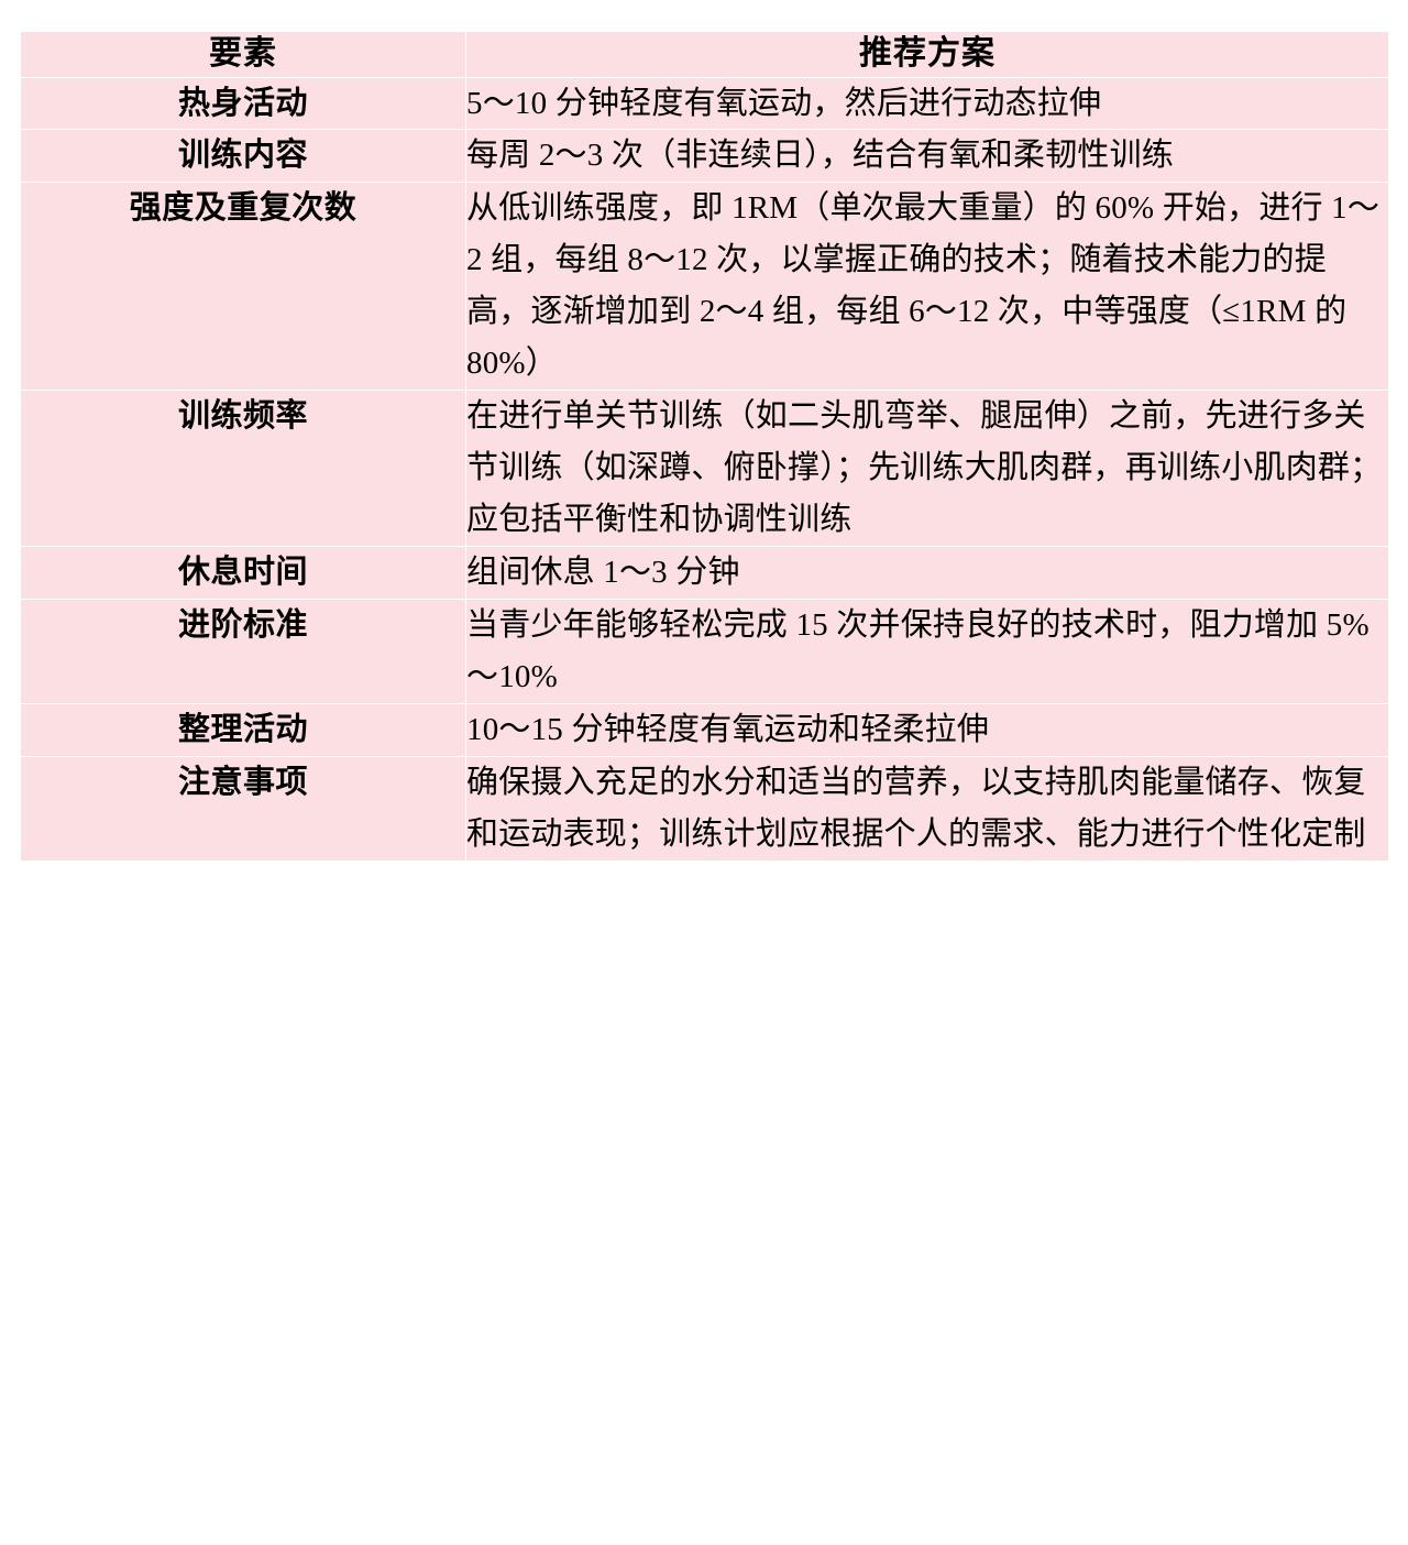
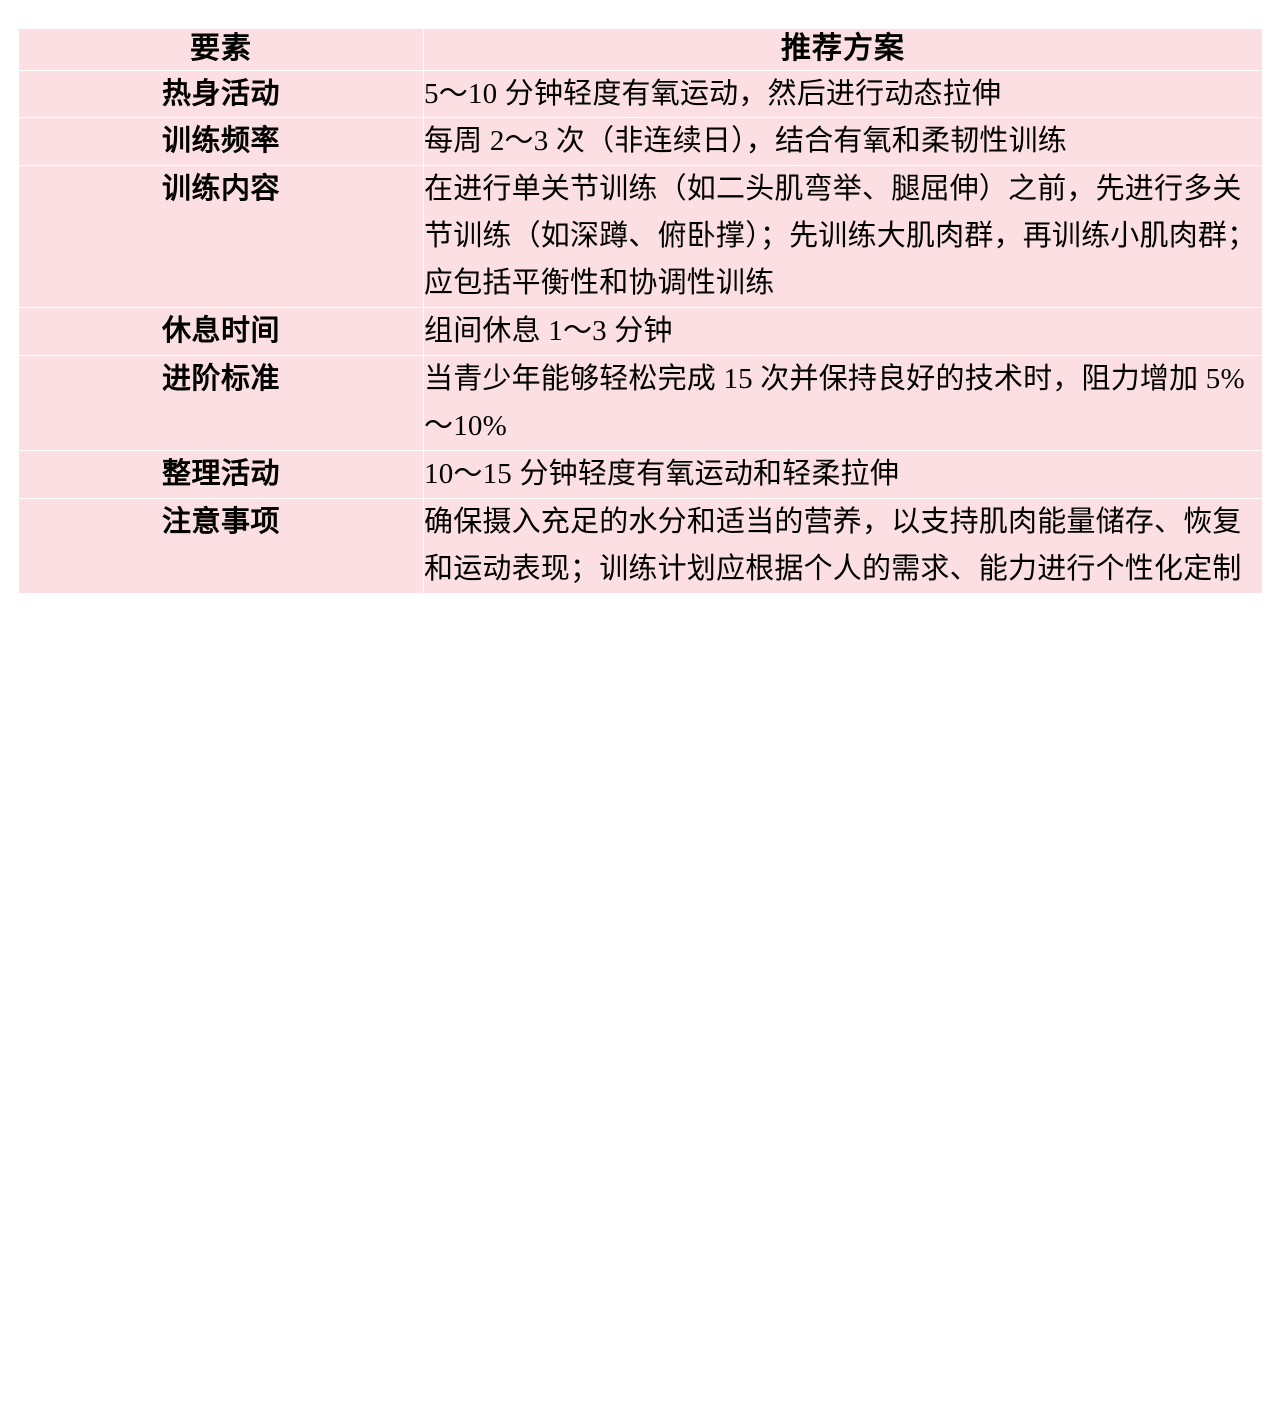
  要素	推荐方案
  热身活动	5～10 分钟轻度有氧运动，然后进行动态拉伸
- 训练内容	每周 2～3 次（非连续日），结合有氧和柔韧性训练
+ 训练频率	每周 2～3 次（非连续日），结合有氧和柔韧性训练
- 强度及重复次数	从低训练强度，即 1RM（单次最大重量）的 60% 开始，进行 1～2 组，每组 8～12 次，以掌握正确的技术；随着技术能力的提高，逐渐增加到 2～4 组，每组 6～12 次，中等强度（≤1RM 的 80%）
- 训练频率	在进行单关节训练（如二头肌弯举、腿屈伸）之前，先进行多关节训练（如深蹲、俯卧撑）；先训练大肌肉群，再训练小肌肉群；应包括平衡性和协调性训练
+ 训练内容	在进行单关节训练（如二头肌弯举、腿屈伸）之前，先进行多关节训练（如深蹲、俯卧撑）；先训练大肌肉群，再训练小肌肉群；应包括平衡性和协调性训练
  休息时间	组间休息 1～3 分钟
  进阶标准	当青少年能够轻松完成 15 次并保持良好的技术时，阻力增加 5%～10%
  整理活动	10～15 分钟轻度有氧运动和轻柔拉伸
  注意事项	确保摄入充足的水分和适当的营养，以支持肌肉能量储存、恢复和运动表现；训练计划应根据个人的需求、能力进行个性化定制
